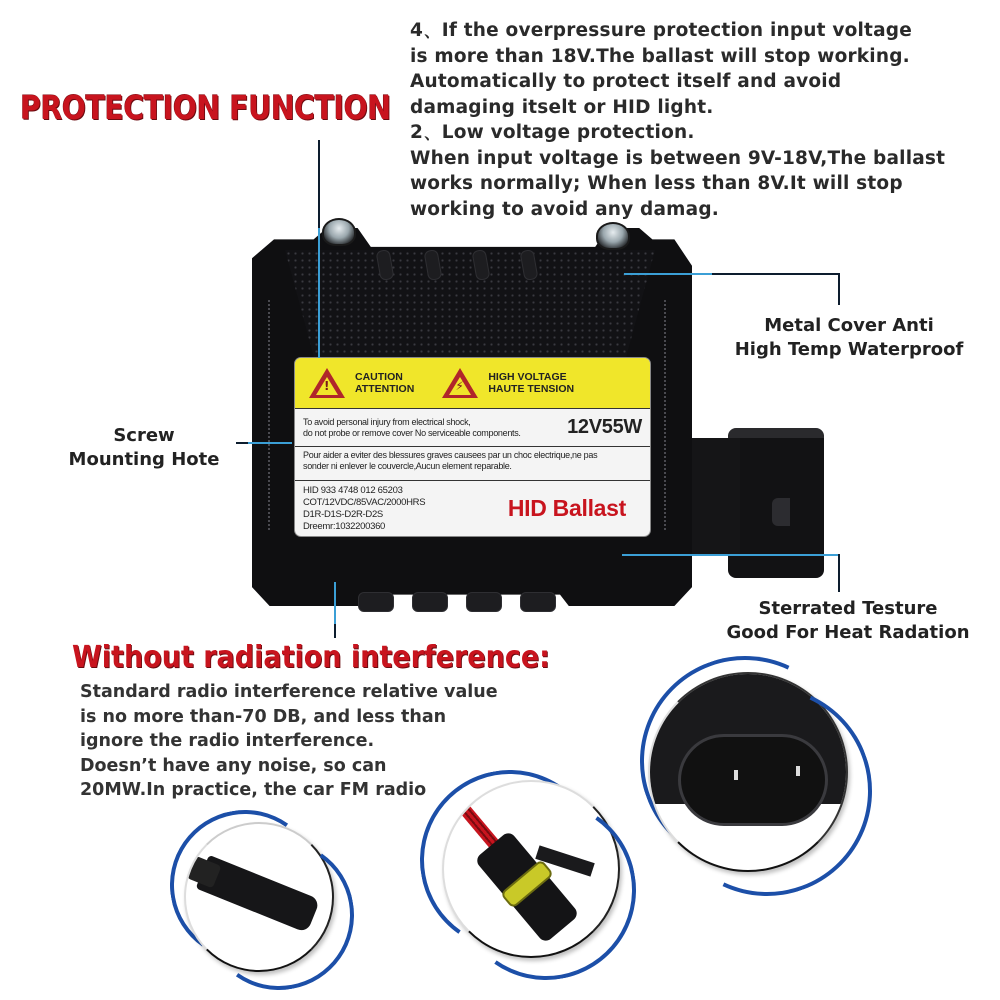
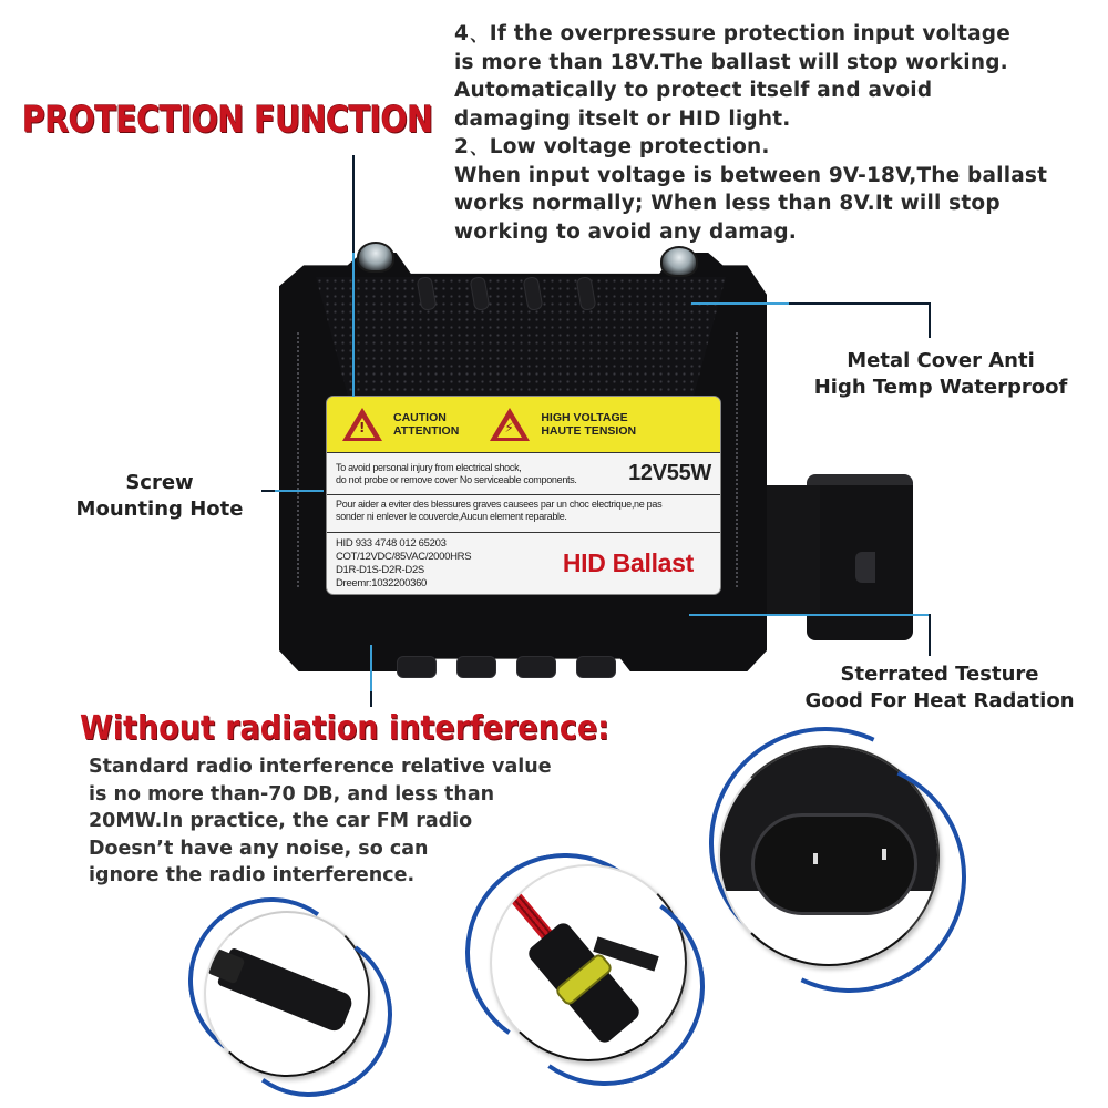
  PROTECTION FUNCTION
  4、If the overpressure protection input voltage
  is more than 18V.The ballast will stop working.
  Automatically to protect itself and avoid
  damaging itselt or HID light.
  2、Low voltage protection.
  When input voltage is between 9V-18V,The ballast
  works normally; When less than 8V.It will stop
  working to avoid any damag.
  !
  CAUTION
  ATTENTION
  ⚡
  HIGH VOLTAGE
  HAUTE TENSION
  To avoid personal injury from electrical shock,
  do not probe or remove cover No serviceable components.
  12V55W
  Pour aider a eviter des blessures graves causees par un choc electrique,ne pas
  sonder ni enlever le couvercle,Aucun element reparable.
  HID 933 4748 012 65203
  COT/12VDC/85VAC/2000HRS
  D1R-D1S-D2R-D2S
  Dreemr:1032200360
  HID Ballast
  Metal Cover Anti
  High Temp Waterproof
  Screw
  Mounting Hote
  Sterrated Testure
  Good For Heat Radation
  Without radiation interference:
  Standard radio interference relative value
  is no more than-70 DB, and less than
- ignore the radio interference.
+ 20MW.In practice, the car FM radio
  Doesn’t have any noise, so can
- 20MW.In practice, the car FM radio
+ ignore the radio interference.
